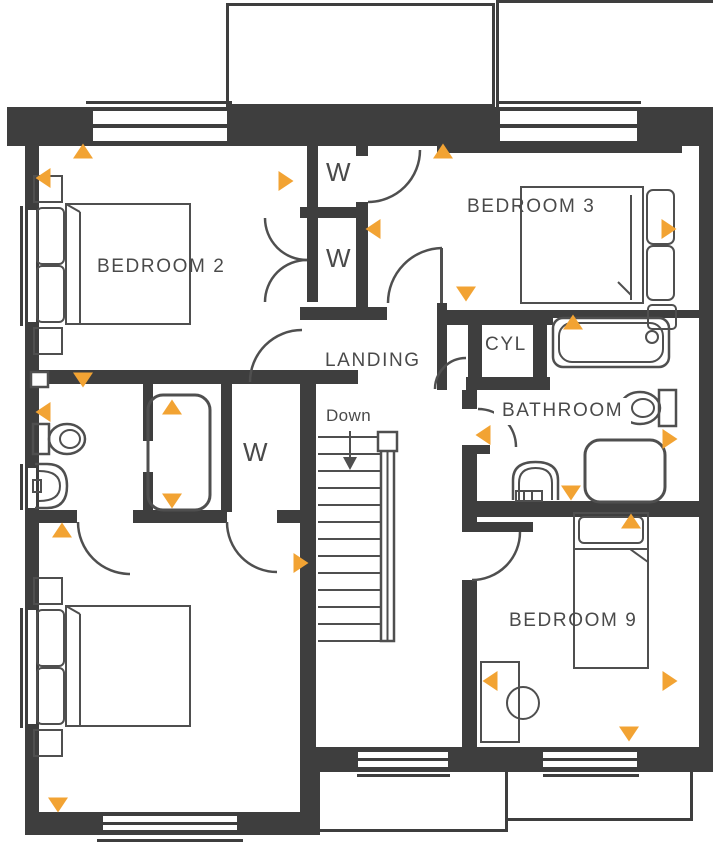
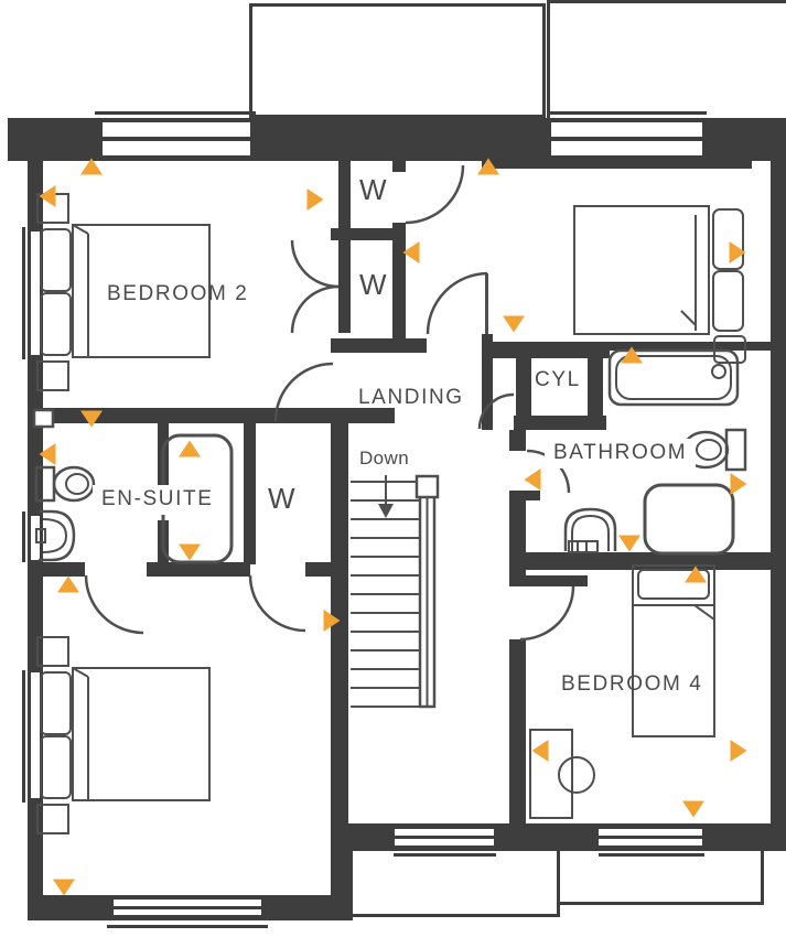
  BEDROOM 2
- BEDROOM 3
- BEDROOM 9
+ BEDROOM 4
  LANDING
  CYL
  BATHROOM
+ EN-SUITE
  W
  W
  W
  Down
